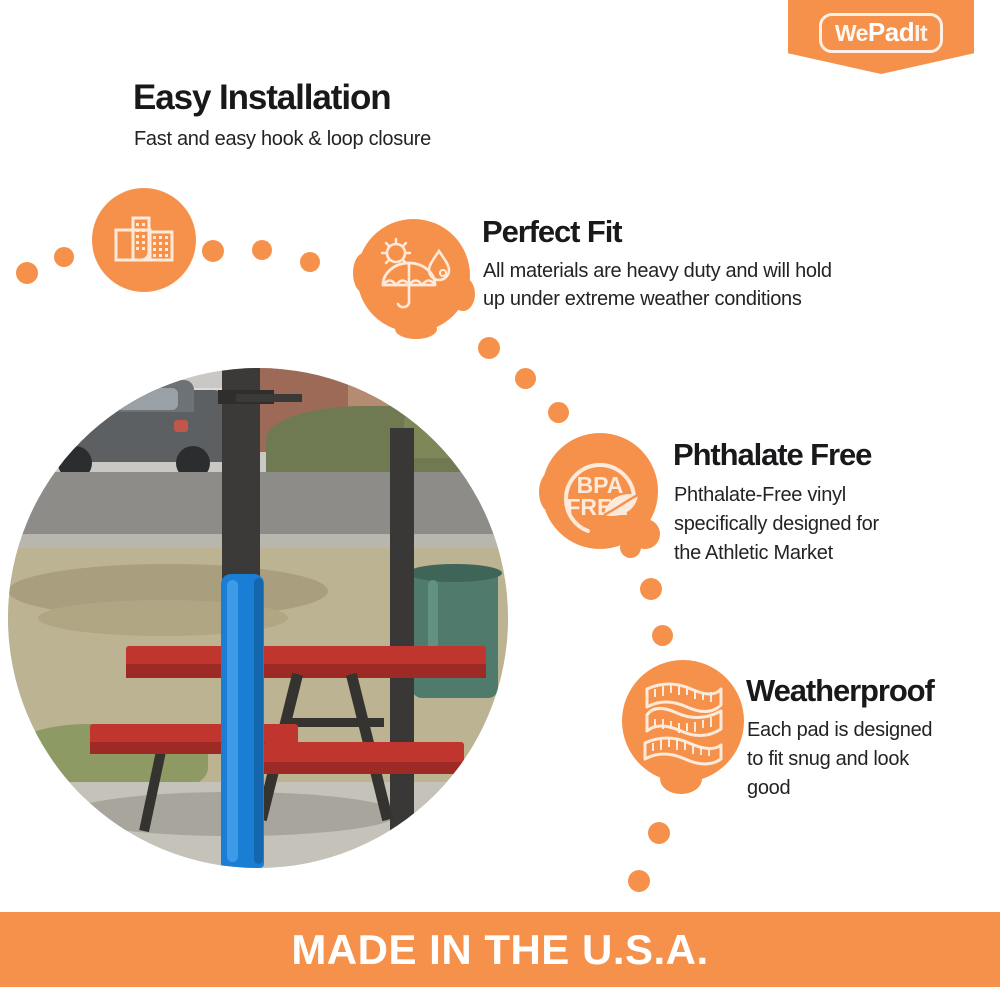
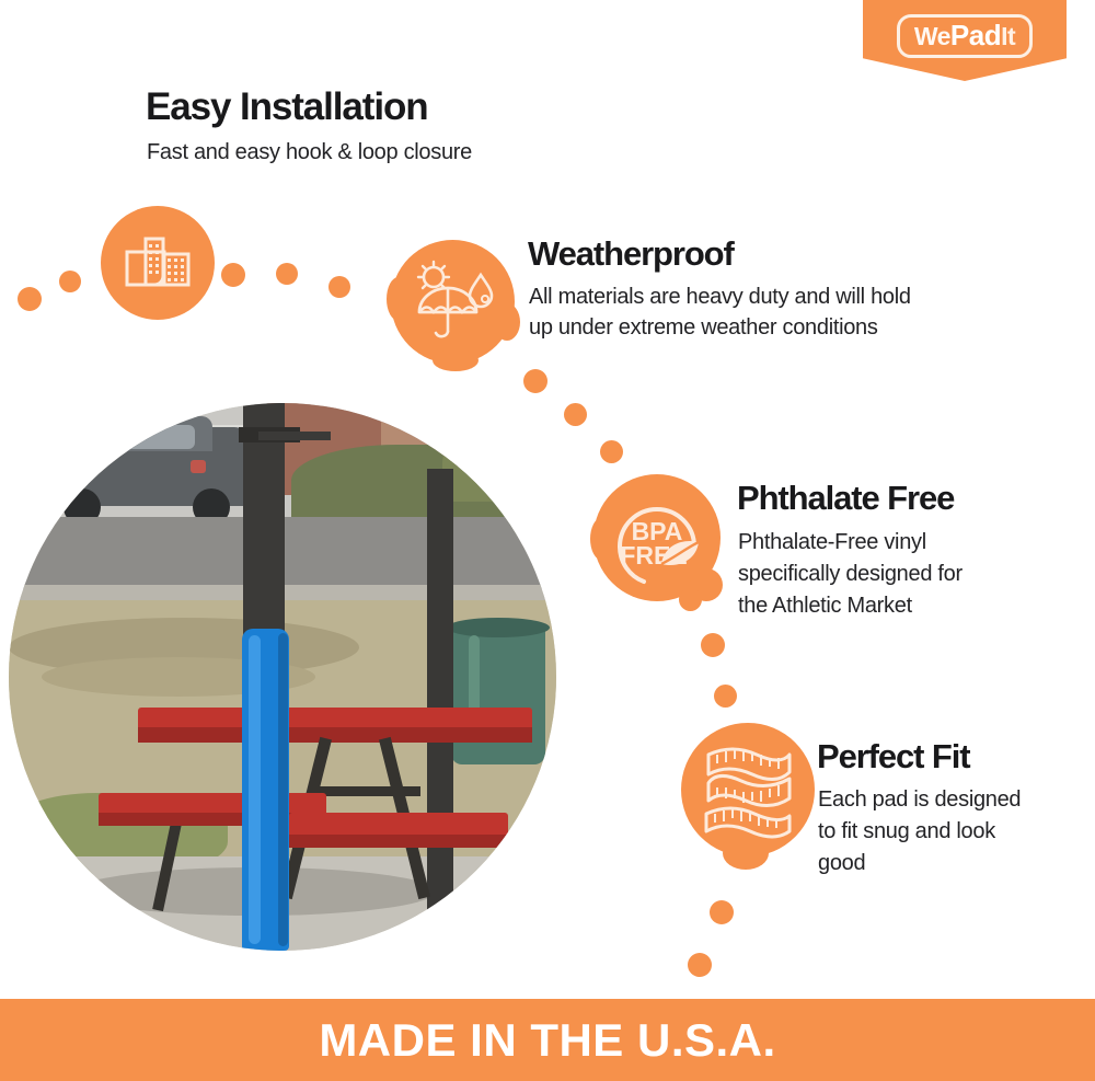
  We
  Pad
  It
  Easy Installation
  Fast and easy hook & loop closure
- Perfect Fit
+ Weatherproof
  All materials are heavy duty and will hold
  up under extreme weather conditions
  Phthalate Free
  Phthalate-Free vinyl
  specifically designed for
  the Athletic Market
  BPA
  FRE
- Weatherproof
+ Perfect Fit
  Each pad is designed
  to fit snug and look
  good
  MADE IN THE U.S.A.
